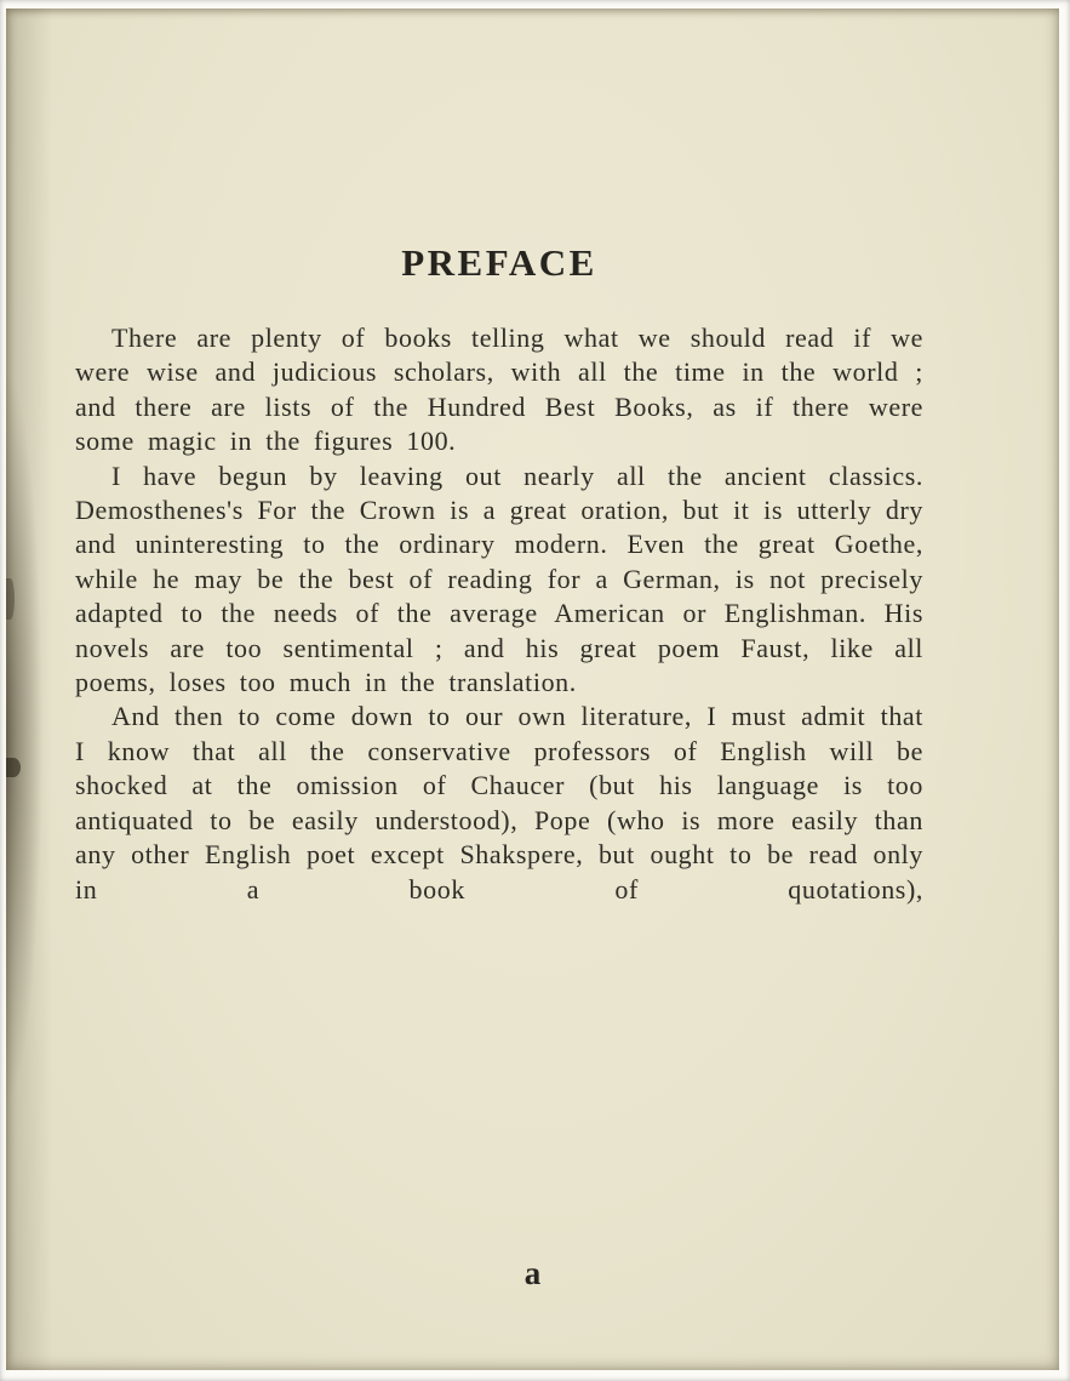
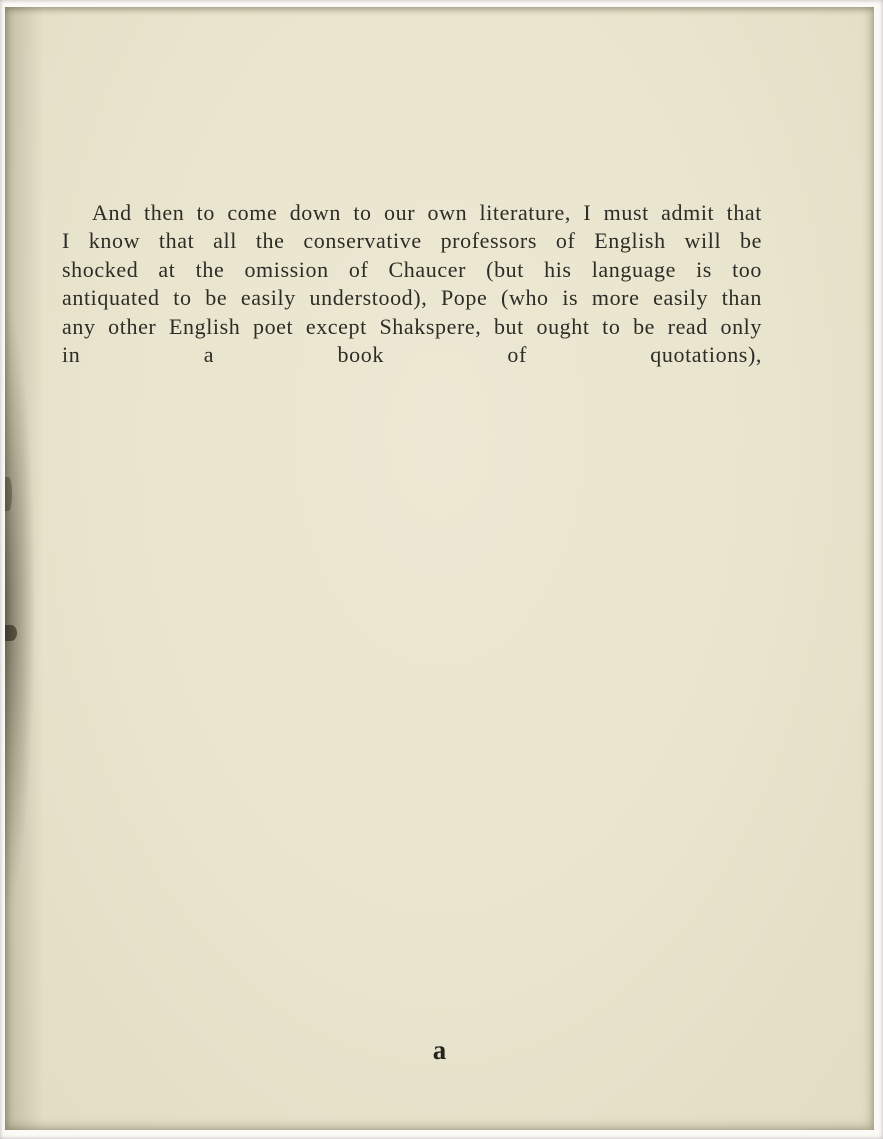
- PREFACE
- There are plenty of books telling what we should read if we were wise and judicious scholars, with all the time in the world ; and there are lists of the Hundred Best Books, as if there were some magic in the figures 100.
- I have begun by leaving out nearly all the ancient classics. Demosthenes's For the Crown is a great oration, but it is utterly dry and uninteresting to the ordinary modern. Even the great Goethe, while he may be the best of reading for a German, is not precisely adapted to the needs of the average American or Englishman. His novels are too sentimental ; and his great poem Faust, like all poems, loses too much in the translation.
  And then to come down to our own literature, I must admit that I know that all the conservative professors of English will be shocked at the omission of Chaucer (but his language is too antiquated to be easily understood), Pope (who is more easily than any other English poet except Shakspere, but ought to be read only in a book of quotations),
  a
